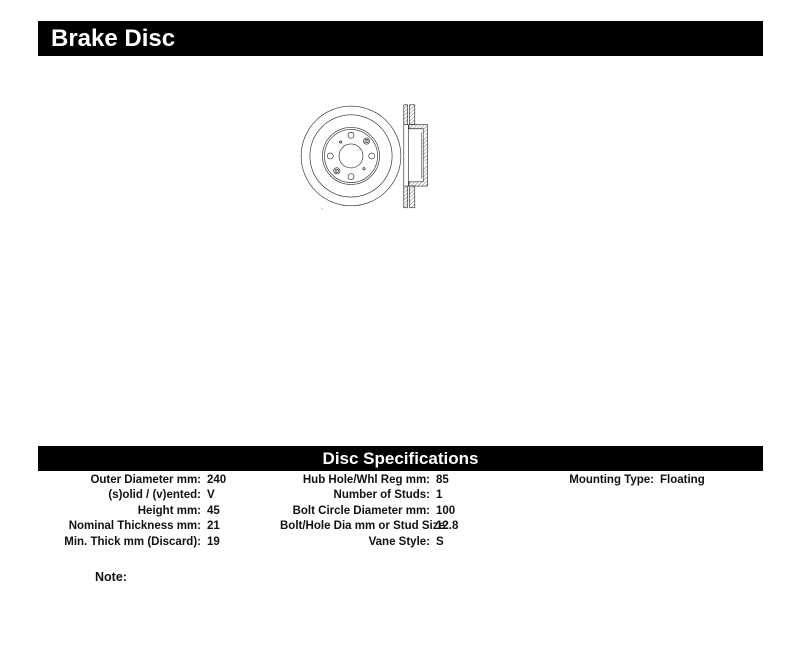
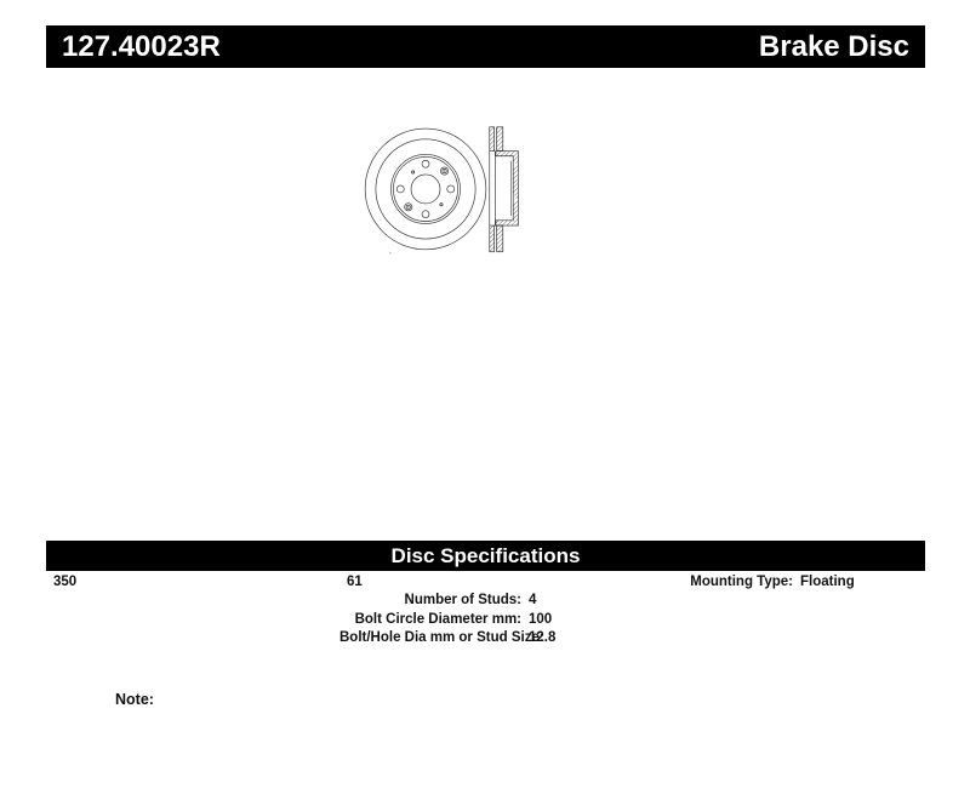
+ 127.40023R
  Brake Disc
  Disc Specifications
- Outer Diameter mm:
- 240
+ 350
- (s)olid / (v)ented:
- V
- Height mm:
- 45
- Nominal Thickness mm:
- 21
- Min. Thick mm (Discard):
- 19
- Hub Hole/Whl Reg mm:
- 85
+ 61
  Number of Studs:
- 1
+ 4
  Bolt Circle Diameter mm:
  100
  Bolt/Hole Dia mm or Stud Si
  12.8
- Vane Style:
- S
  Mounting Type:
  Floating
  Note:
